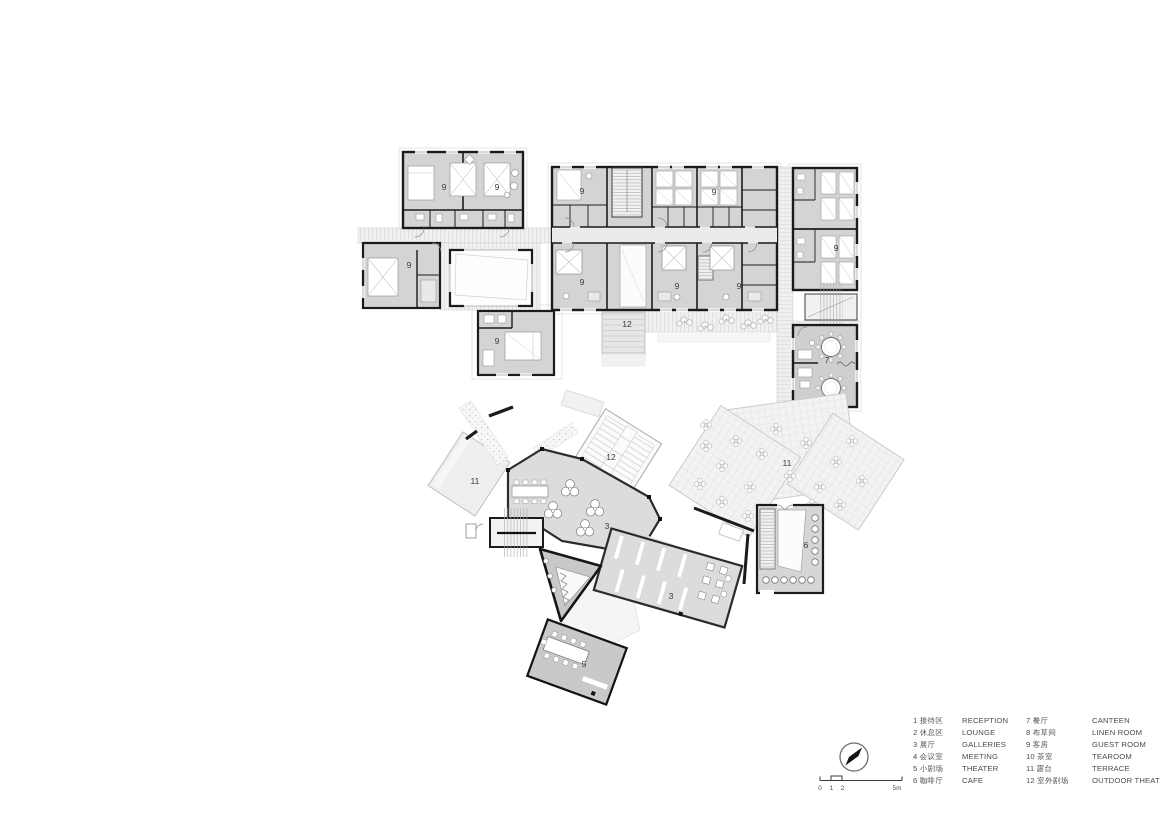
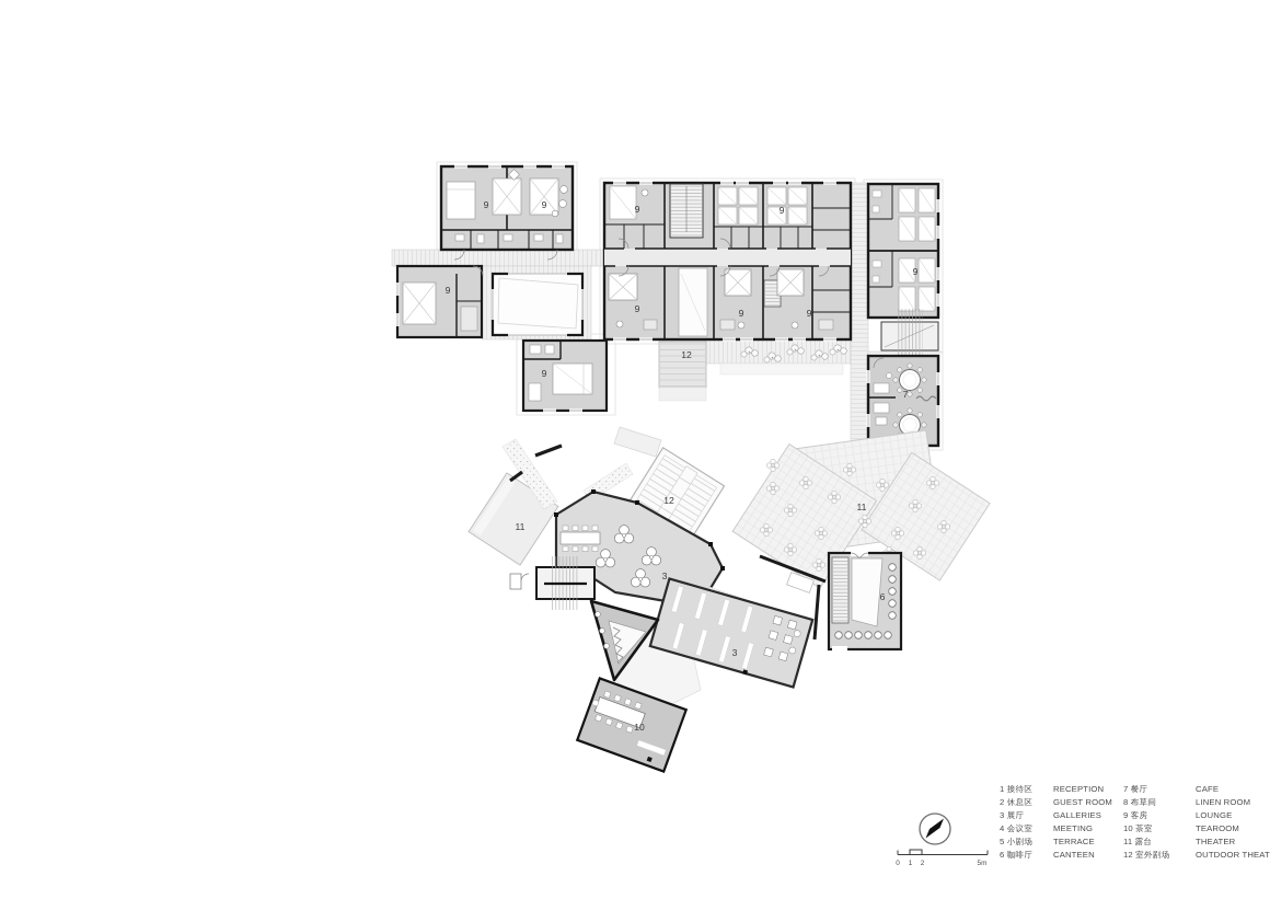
  9
  9
  9
  9
  9
  9
  9
  9
  9
  9
  12
  7
  12
  11
  11
  3
  3
  6
- 5
+ 10
  1 接待区
  RECEPTION
  7 餐厅
- CANTEEN
+ CAFE
  2 休息区
- LOUNGE
+ GUEST ROOM
  8 布草间
  LINEN ROOM
  3 展厅
  GALLERIES
  9 客房
- GUEST ROOM
+ LOUNGE
  4 会议室
  MEETING
  10 茶室
  TEAROOM
  5 小剧场
- THEATER
+ TERRACE
  11 露台
- TERRACE
+ THEATER
  6 咖啡厅
- CAFE
+ CANTEEN
  12 室外剧场
  OUTDOOR THEAT
